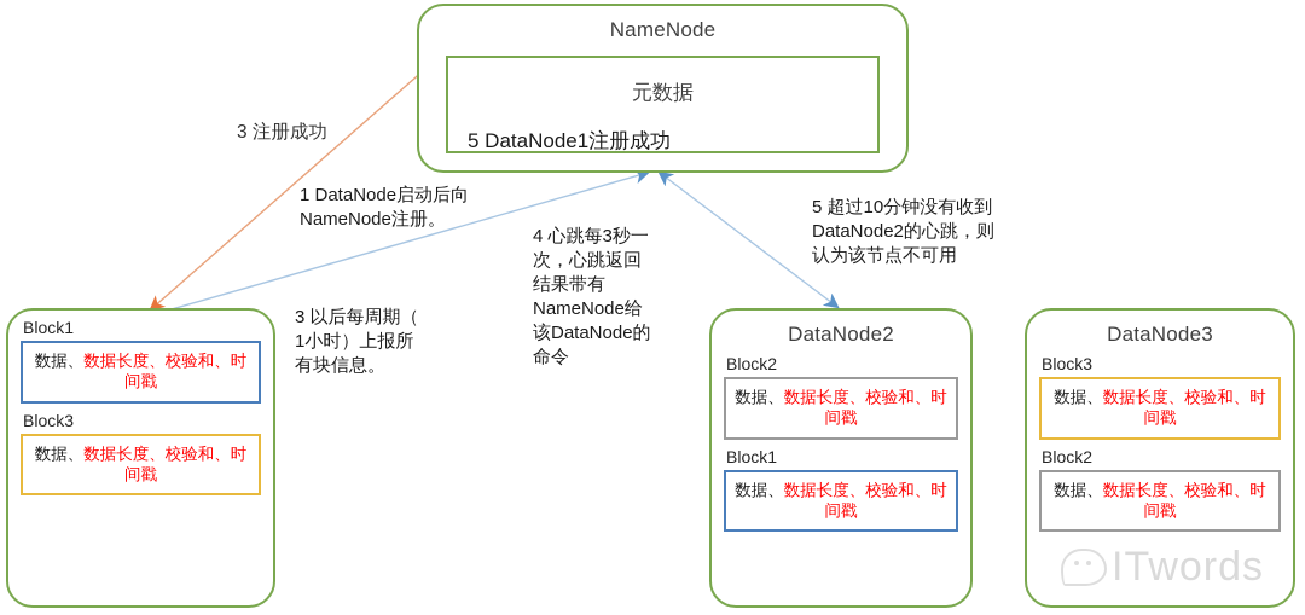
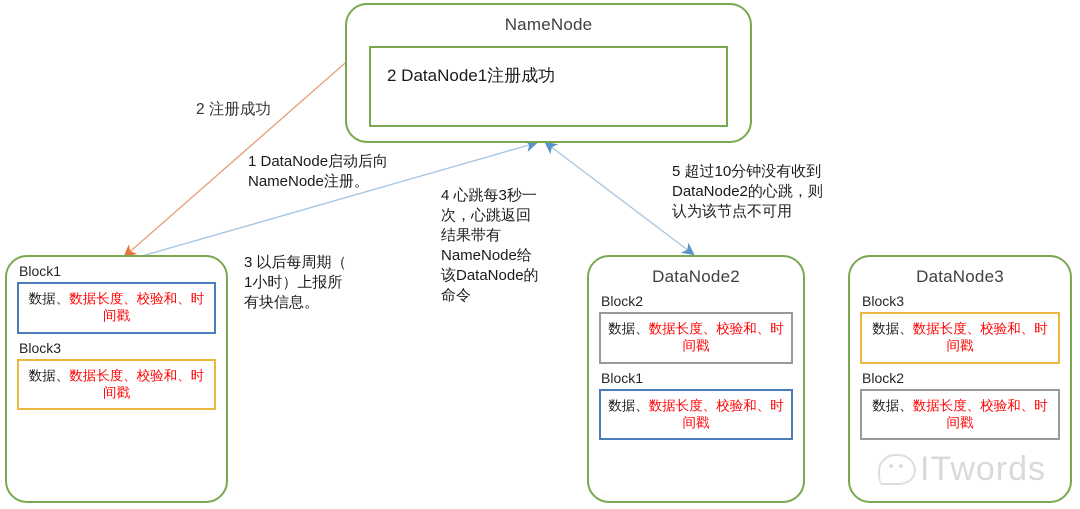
  NameNode
- 元数据
- 5 DataNode1注册成功
+ 2 DataNode1注册成功
  Block1
  数据、数据长度、校验和、时间戳
  Block3
  数据、数据长度、校验和、时间戳
  DataNode2
  Block2
  数据、数据长度、校验和、时间戳
  Block1
  数据、数据长度、校验和、时间戳
  DataNode3
  Block3
  数据、数据长度、校验和、时间戳
  Block2
  数据、数据长度、校验和、时间戳
- 3 注册成功
+ 2 注册成功
  1 DataNode启动后向
  NameNode注册。
  3 以后每周期（
  1小时）上报所
  有块信息。
  4 心跳每3秒一
  次，心跳返回
  结果带有
  NameNode给
  该DataNode的
  命令
  5 超过10分钟没有收到
  DataNode2的心跳，则
  认为该节点不可用
  ITwords
